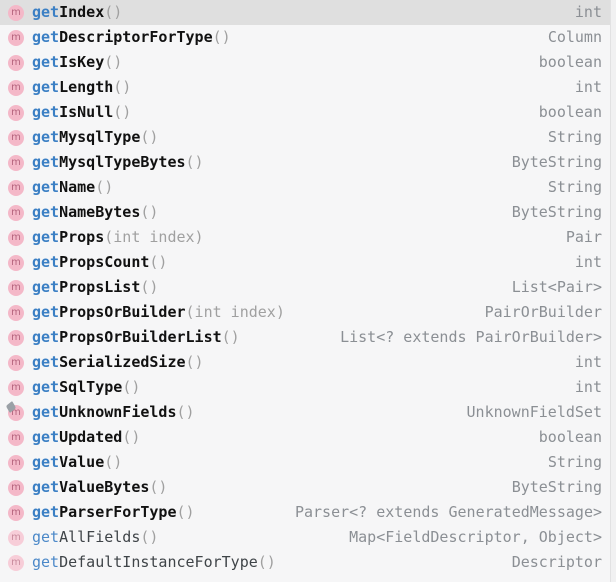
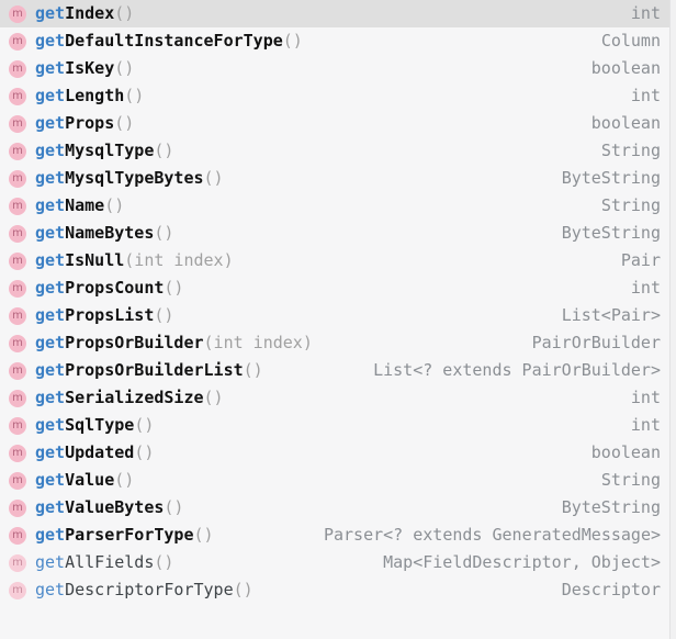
  getIndex()
  int
- getDescriptorForType()
+ getDefaultInstanceForType()
  Column
  getIsKey()
  boolean
  getLength()
  int
- getIsNull()
+ getProps()
  boolean
  getMysqlType()
  String
  getMysqlTypeBytes()
  ByteString
  getName()
  String
  getNameBytes()
  ByteString
- getProps(int index)
+ getIsNull(int index)
  Pair
  getPropsCount()
  int
  getPropsList()
  List<Pair>
  getPropsOrBuilder(int index)
  PairOrBuilder
  getPropsOrBuilderList()
  List<? extends PairOrBuilder>
  getSerializedSize()
  int
  getSqlType()
  int
- getUnknownFields()
- UnknownFieldSet
  getUpdated()
  boolean
  getValue()
  String
  getValueBytes()
  ByteString
  getParserForType()
  Parser<? extends GeneratedMessage>
  getAllFields()
  Map<FieldDescriptor, Object>
- getDefaultInstanceForType()
+ getDescriptorForType()
  Descriptor
